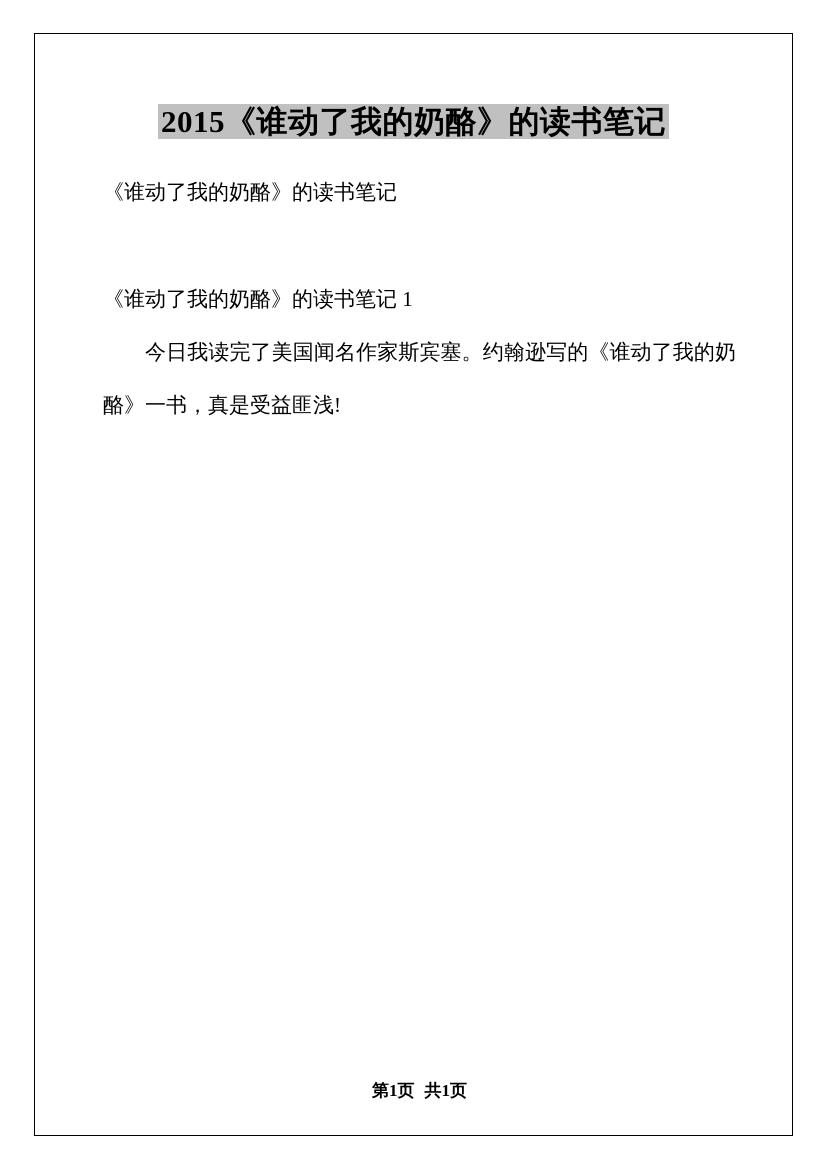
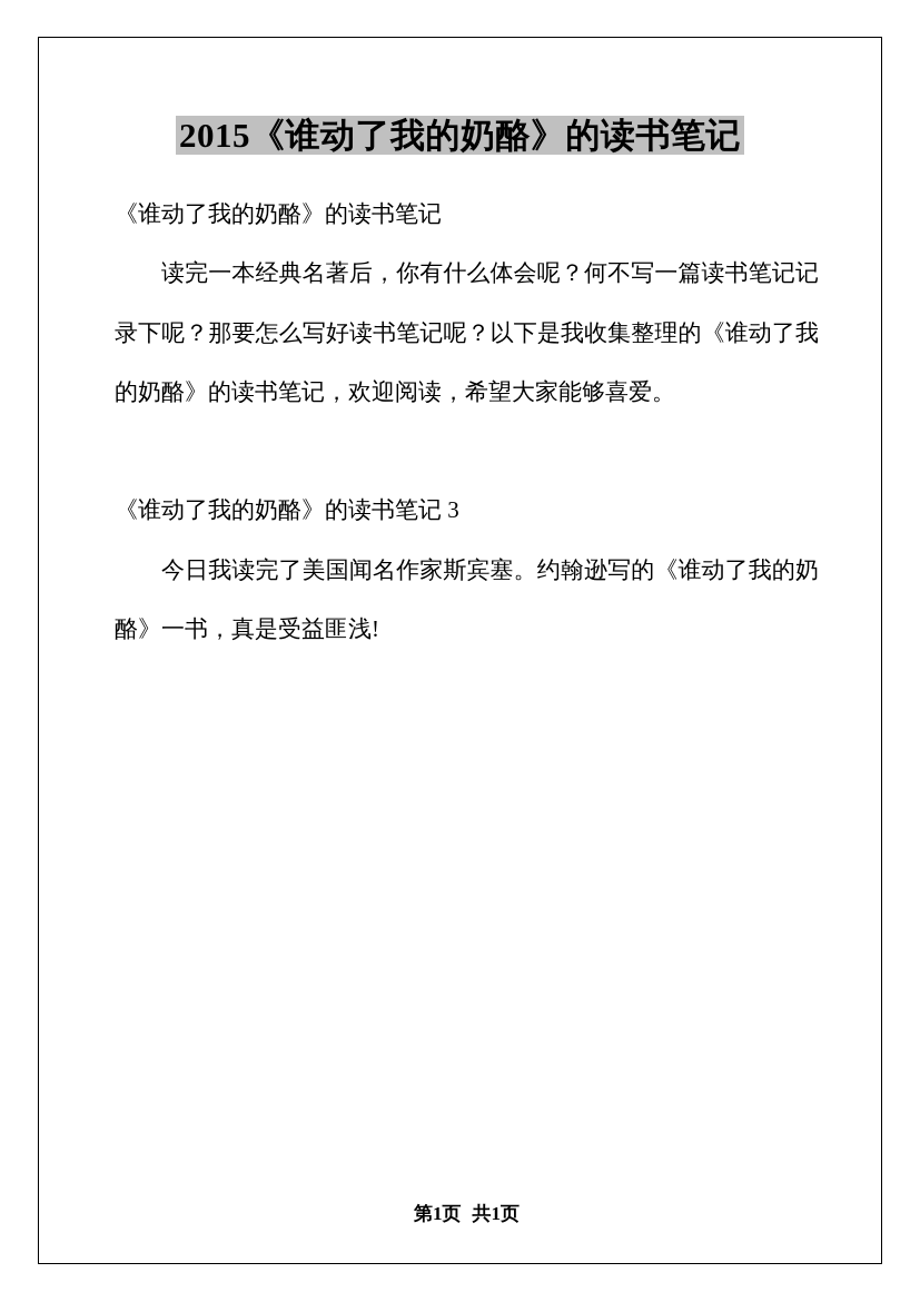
  2015《谁动了我的奶酪》的读书笔记
  《谁动了我的奶酪》的读书笔记
+ 读完一本经典名著后，你有什么体会呢？何不写一篇读书笔记记录下呢？那要怎么写好读书笔记呢？以下是我收集整理的《谁动了我的奶酪》的读书笔记，欢迎阅读，希望大家能够喜爱。
- 《谁动了我的奶酪》的读书笔记 1
+ 《谁动了我的奶酪》的读书笔记 3
  今日我读完了美国闻名作家斯宾塞。约翰逊写的《谁动了我的奶酪》一书，真是受益匪浅!
  第1页 共1页
